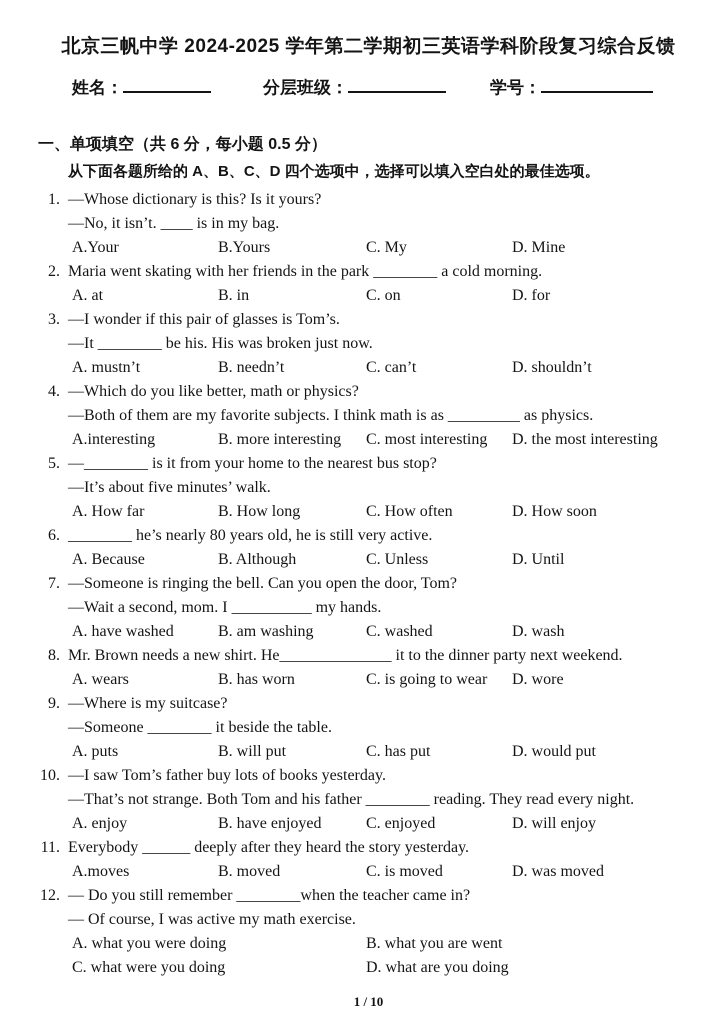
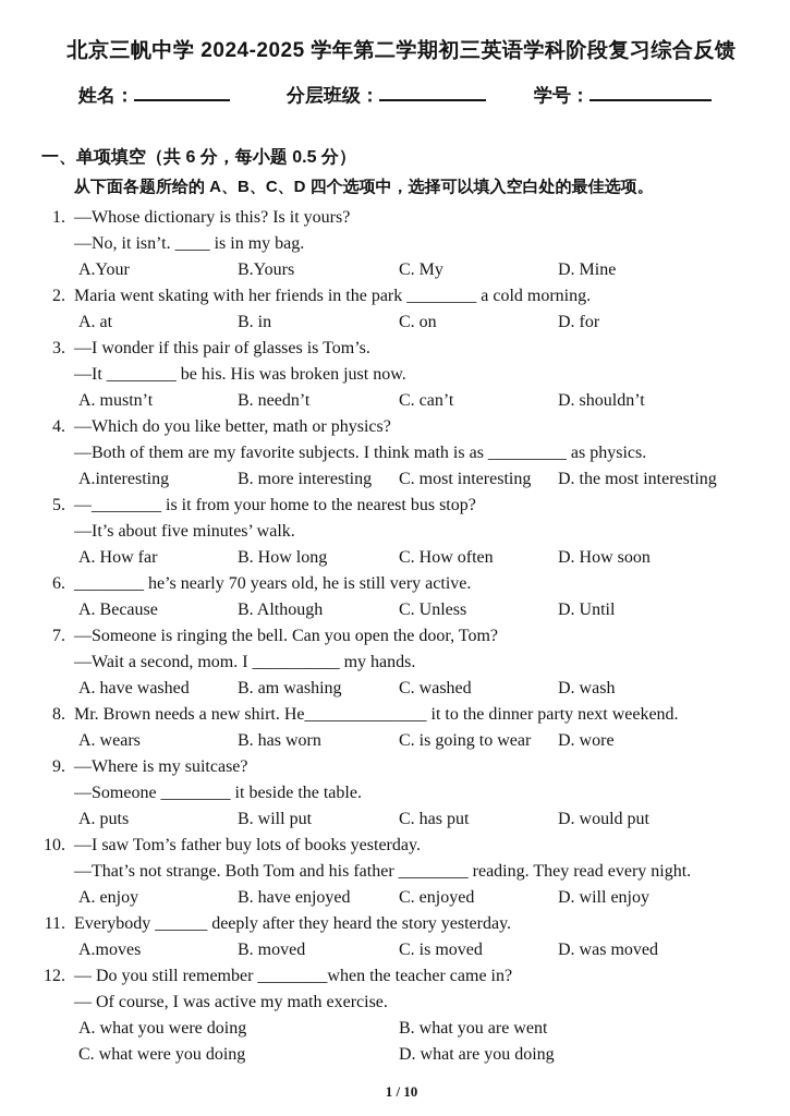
  北京三帆中学 2024-2025 学年第二学期初三英语学科阶段复习综合反馈
  姓名： 分层班级： 学号：
  一、单项填空（共 6 分，每小题 0.5 分）
  从下面各题所给的 A、B、C、D 四个选项中，选择可以填入空白处的最佳选项。
  1.
  —Whose dictionary is this? Is it yours?
  —No, it isn’t. ____ is in my bag.
  A.Your
  B.Yours
  C. My
  D. Mine
  2.
  Maria went skating with her friends in the park ________ a cold morning.
  A. at
  B. in
  C. on
  D. for
  3.
  —I wonder if this pair of glasses is Tom’s.
  —It ________ be his. His was broken just now.
  A. mustn’t
  B. needn’t
  C. can’t
  D. shouldn’t
  4.
  —Which do you like better, math or physics?
  —Both of them are my favorite subjects. I think math is as _________ as physics.
  A.interesting
  B. more interesting
  C. most interesting
  D. the most interesting
  5.
  —________ is it from your home to the nearest bus stop?
  —It’s about five minutes’ walk.
  A. How far
  B. How long
  C. How often
  D. How soon
  6.
- ________ he’s nearly 80 years old, he is still very active.
+ ________ he’s nearly 70 years old, he is still very active.
  A. Because
  B. Although
  C. Unless
  D. Until
  7.
  —Someone is ringing the bell. Can you open the door, Tom?
  —Wait a second, mom. I __________ my hands.
  A. have washed
  B. am washing
  C. washed
  D. wash
  8.
  Mr. Brown needs a new shirt. He______________ it to the dinner party next weekend.
  A. wears
  B. has worn
  C. is going to wear
  D. wore
  9.
  —Where is my suitcase?
  —Someone ________ it beside the table.
  A. puts
  B. will put
  C. has put
  D. would put
  10.
  —I saw Tom’s father buy lots of books yesterday.
  —That’s not strange. Both Tom and his father ________ reading. They read every night.
  A. enjoy
  B. have enjoyed
  C. enjoyed
  D. will enjoy
  11.
  Everybody ______ deeply after they heard the story yesterday.
  A.moves
  B. moved
  C. is moved
  D. was moved
  12.
  — Do you still remember ________when the teacher came in?
  — Of course, I was active my math exercise.
  A. what you were doing
  B. what you are went
  C. what were you doing
  D. what are you doing
  1 / 10
